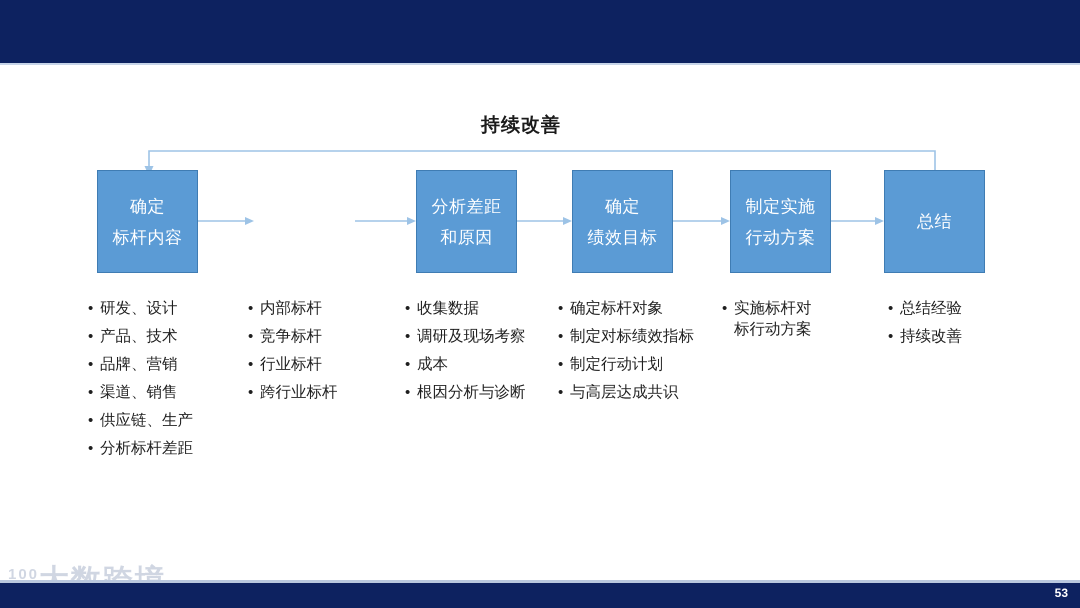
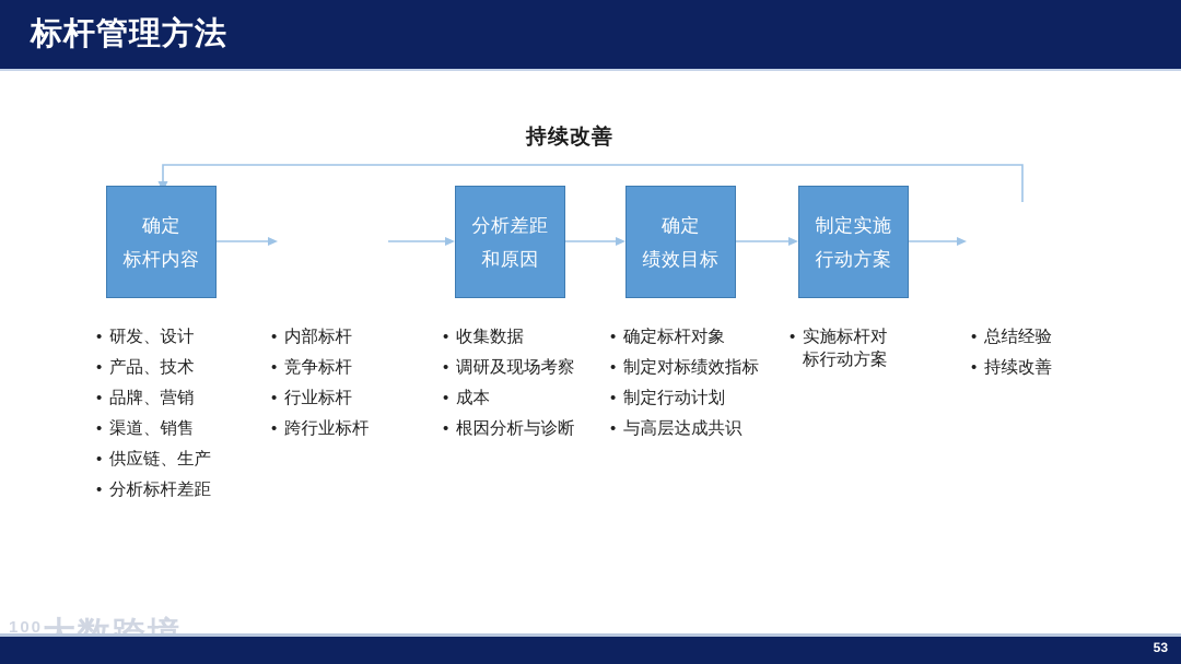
+ 标杆管理方法
  持续改善
  确定
  标杆内容
  分析差距
  和原因
  确定
  绩效目标
  制定实施
  行动方案
- 总结
  •
  研发、设计
  •
  产品、技术
  •
  品牌、营销
  •
  渠道、销售
  •
  供应链、生产
  •
  分析标杆差距
  •
  内部标杆
  •
  竞争标杆
  •
  行业标杆
  •
  跨行业标杆
  •
  收集数据
  •
  调研及现场考察
  •
  成本
  •
  根因分析与诊断
  •
  确定标杆对象
  •
  制定对标绩效指标
  •
  制定行动计划
  •
  与高层达成共识
  •
  实施标杆对
  标行动方案
  •
  总结经验
  •
  持续改善
  53
